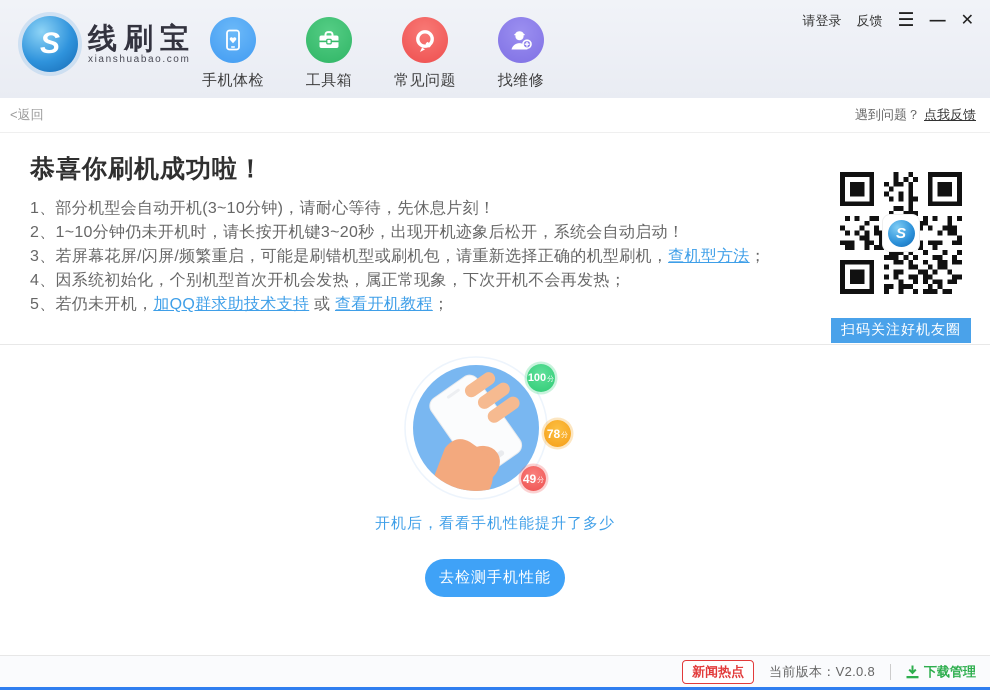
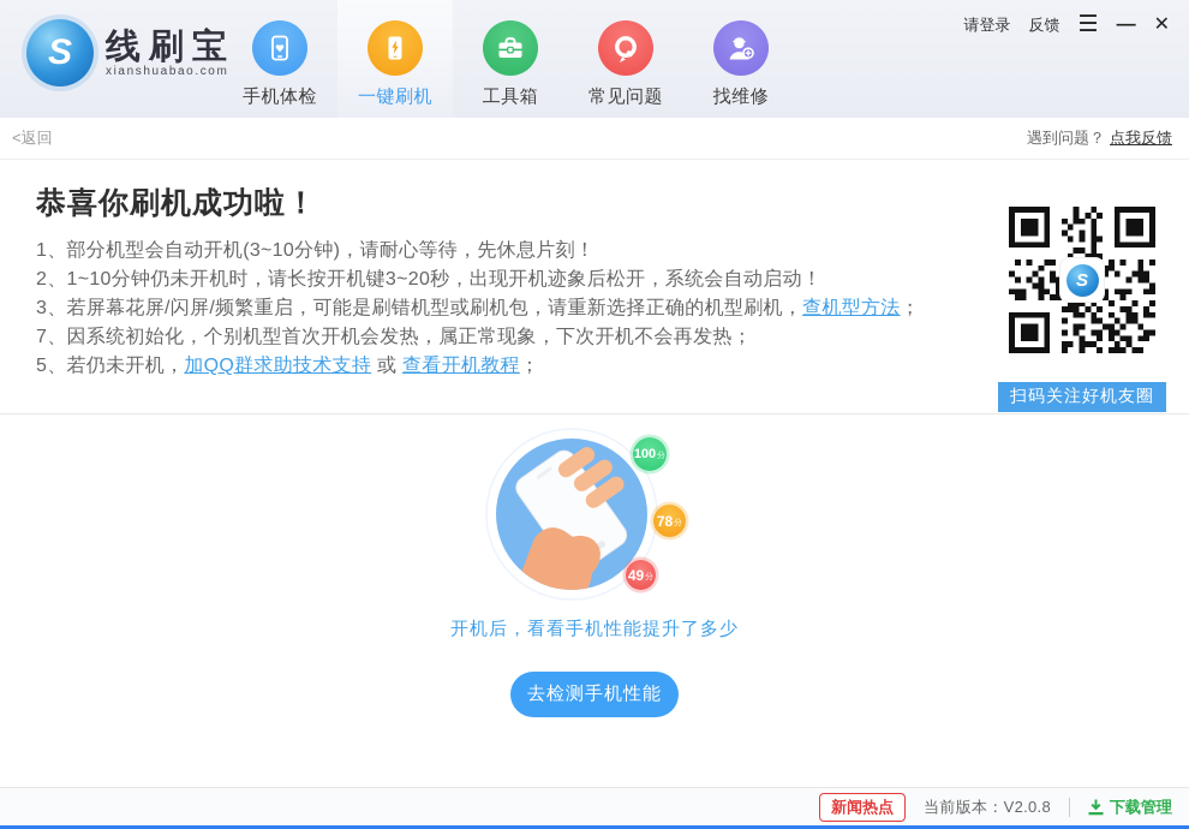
  S
  线刷宝
  xianshuabao.com
  手机体检
+ 一键刷机
  工具箱
  常见问题
  找维修
  请登录
  反馈
  ☰
  —
  ✕
  <返回
  遇到问题？ 点我反馈
  恭喜你刷机成功啦！
  1、部分机型会自动开机(3~10分钟)，请耐心等待，先休息片刻！
  2、1~10分钟仍未开机时，请长按开机键3~20秒，出现开机迹象后松开，系统会自动启动！
  3、若屏幕花屏/闪屏/频繁重启，可能是刷错机型或刷机包，请重新选择正确的机型刷机，查机型方法；
- 4、因系统初始化，个别机型首次开机会发热，属正常现象，下次开机不会再发热；
+ 7、因系统初始化，个别机型首次开机会发热，属正常现象，下次开机不会再发热；
  5、若仍未开机，加QQ群求助技术支持 或 查看开机教程；
  S
  扫码关注好机友圈
  100
  78
  49
  开机后，看看手机性能提升了多少
  去检测手机性能
  新闻热点
  当前版本：V2.0.8
  下载管理
